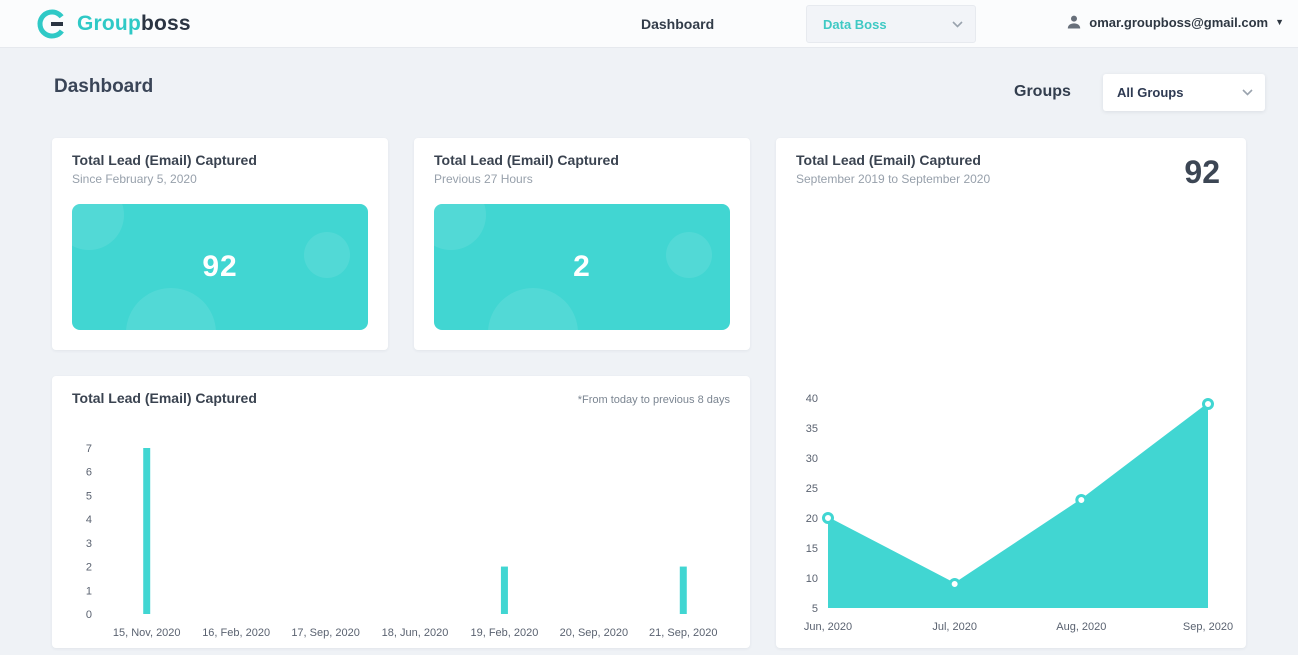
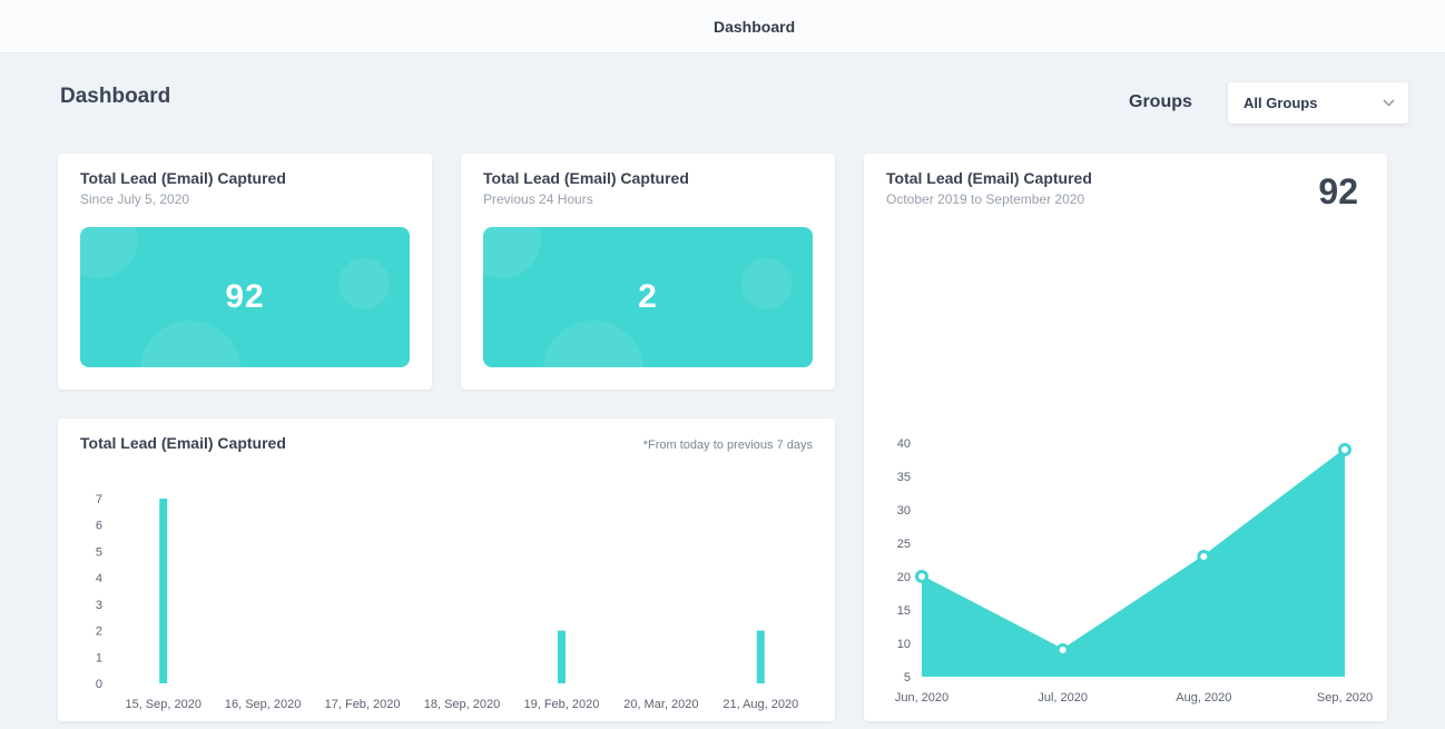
- Groupboss
  Dashboard
- Data Boss
- omar.groupboss@gmail.com
- ▼
  Dashboard
  Groups
  All Groups
  Total Lead (Email) Captured
- Since February 5, 2020
+ Since July 5, 2020
  92
  Total Lead (Email) Captured
- Previous 27 Hours
+ Previous 24 Hours
  2
  Total Lead (Email) Captured
- September 2019 to September 2020
+ October 2019 to September 2020
  92
  5
  10
  15
  20
  25
  30
  35
  40
  Jun, 2020
  Jul, 2020
  Aug, 2020
  Sep, 2020
  Total Lead (Email) Captured
- *From today to previous 8 days
+ *From today to previous 7 days
  0
  1
  2
  3
  4
  5
  6
  7
- 15, Nov, 2020
+ 15, Sep, 2020
- 16, Feb, 2020
+ 16, Sep, 2020
- 17, Sep, 2020
+ 17, Feb, 2020
- 18, Jun, 2020
+ 18, Sep, 2020
  19, Feb, 2020
- 20, Sep, 2020
+ 20, Mar, 2020
- 21, Sep, 2020
+ 21, Aug, 2020
